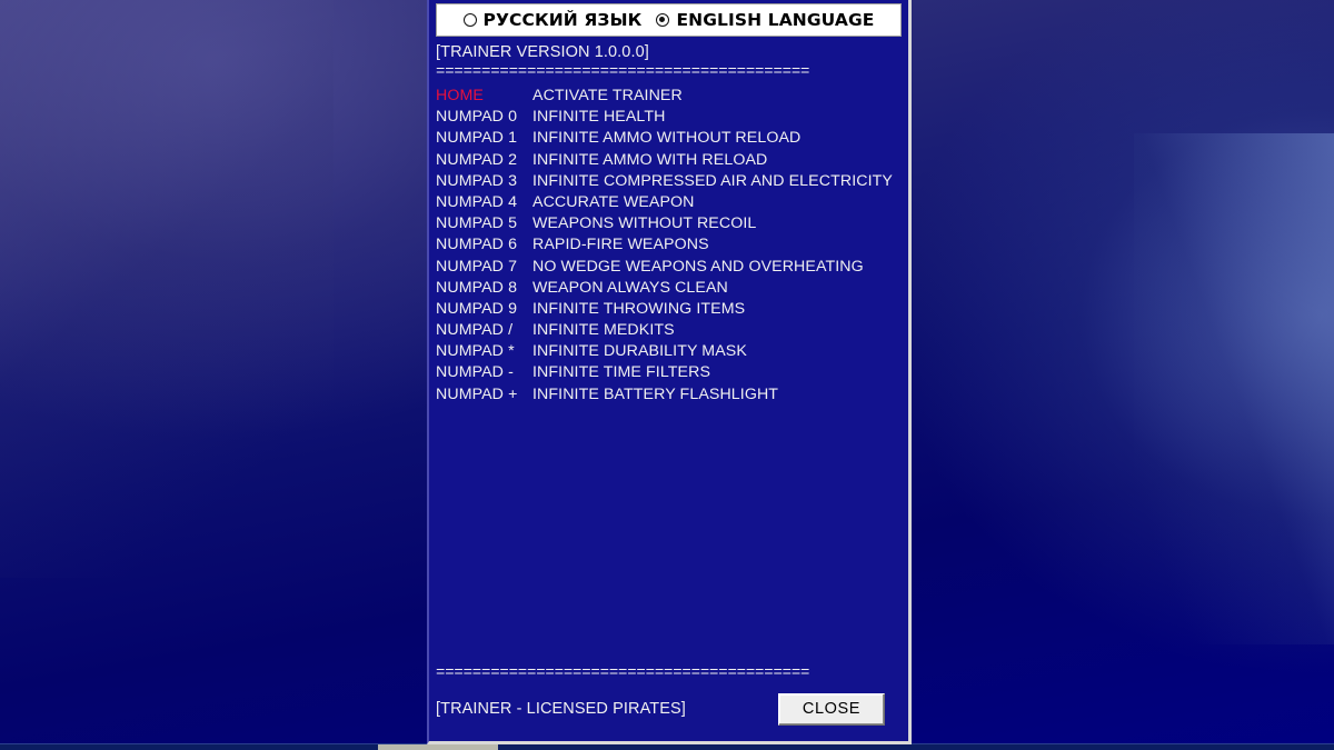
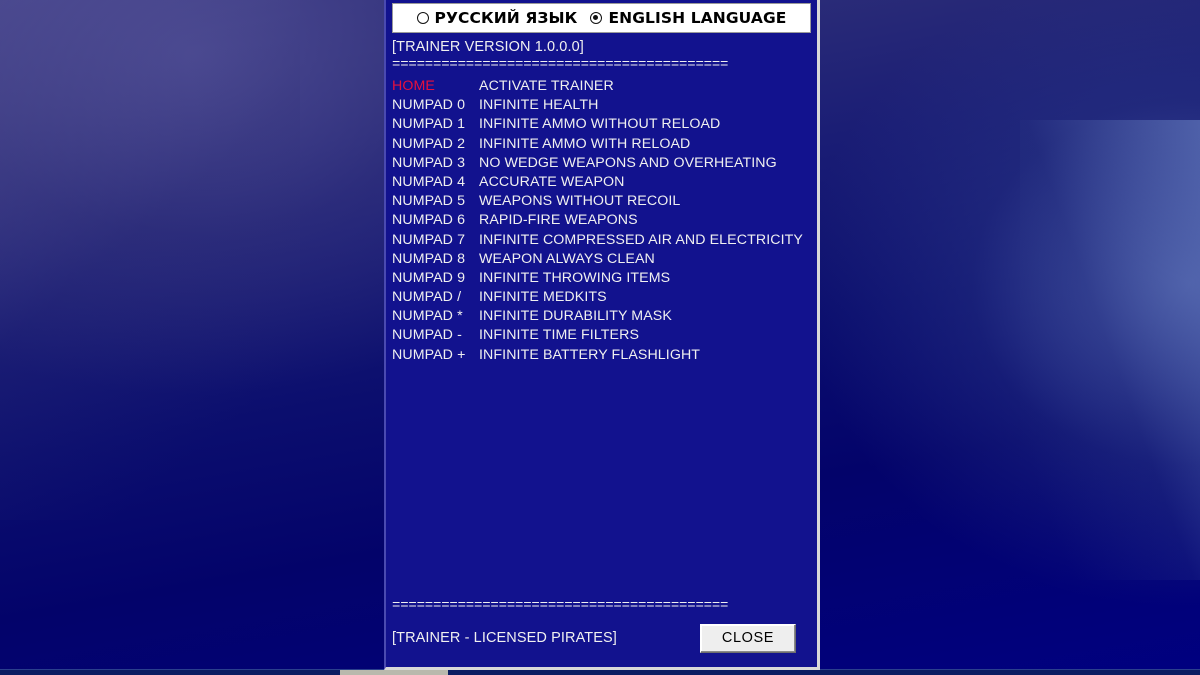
  РУССКИЙ ЯЗЫК
  ENGLISH LANGUAGE
  [TRAINER VERSION 1.0.0.0]
  =========================================
  HOME
  ACTIVATE TRAINER
  NUMPAD 0
  INFINITE HEALTH
  NUMPAD 1
  INFINITE AMMO WITHOUT RELOAD
  NUMPAD 2
  INFINITE AMMO WITH RELOAD
  NUMPAD 3
- INFINITE COMPRESSED AIR AND ELECTRICITY
+ NO WEDGE WEAPONS AND OVERHEATING
  NUMPAD 4
  ACCURATE WEAPON
  NUMPAD 5
  WEAPONS WITHOUT RECOIL
  NUMPAD 6
  RAPID-FIRE WEAPONS
  NUMPAD 7
- NO WEDGE WEAPONS AND OVERHEATING
+ INFINITE COMPRESSED AIR AND ELECTRICITY
  NUMPAD 8
  WEAPON ALWAYS CLEAN
  NUMPAD 9
  INFINITE THROWING ITEMS
  NUMPAD /
  INFINITE MEDKITS
  NUMPAD *
  INFINITE DURABILITY MASK
  NUMPAD -
  INFINITE TIME FILTERS
  NUMPAD +
  INFINITE BATTERY FLASHLIGHT
  =========================================
  [TRAINER - LICENSED PIRATES]
  CLOSE
